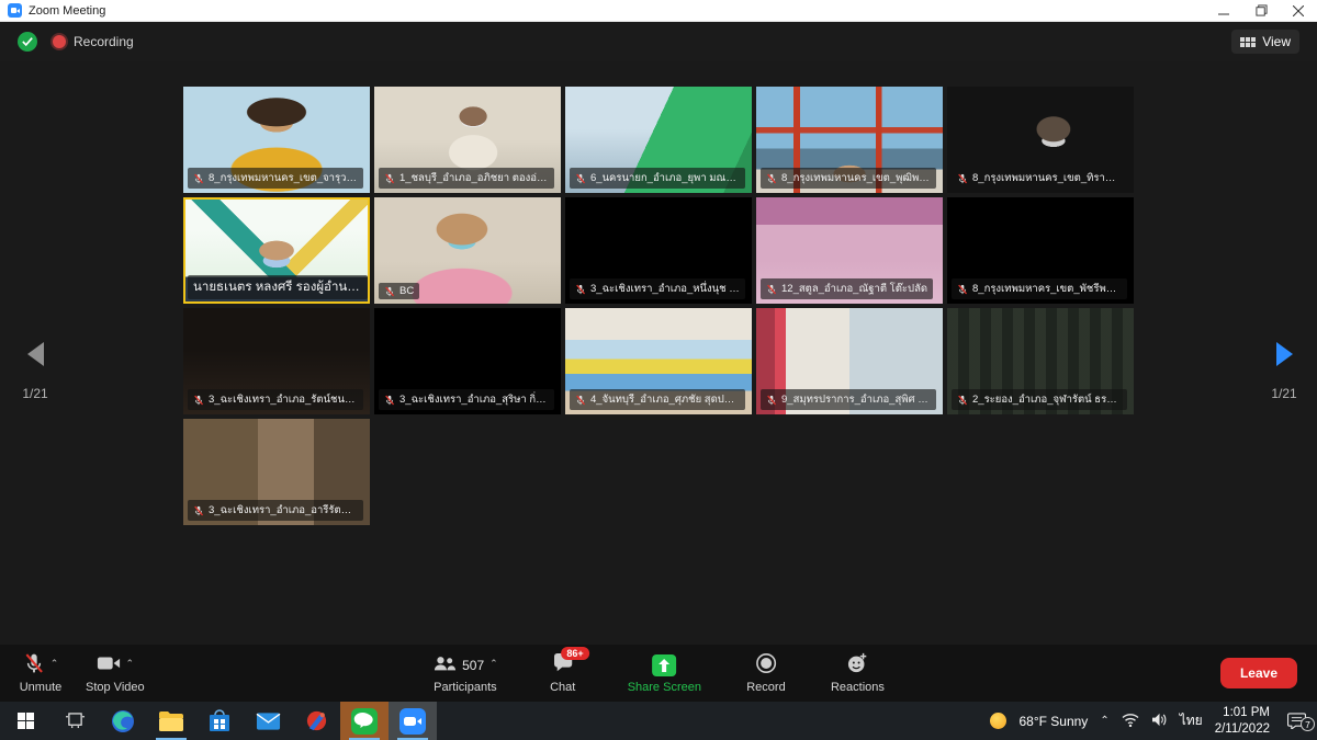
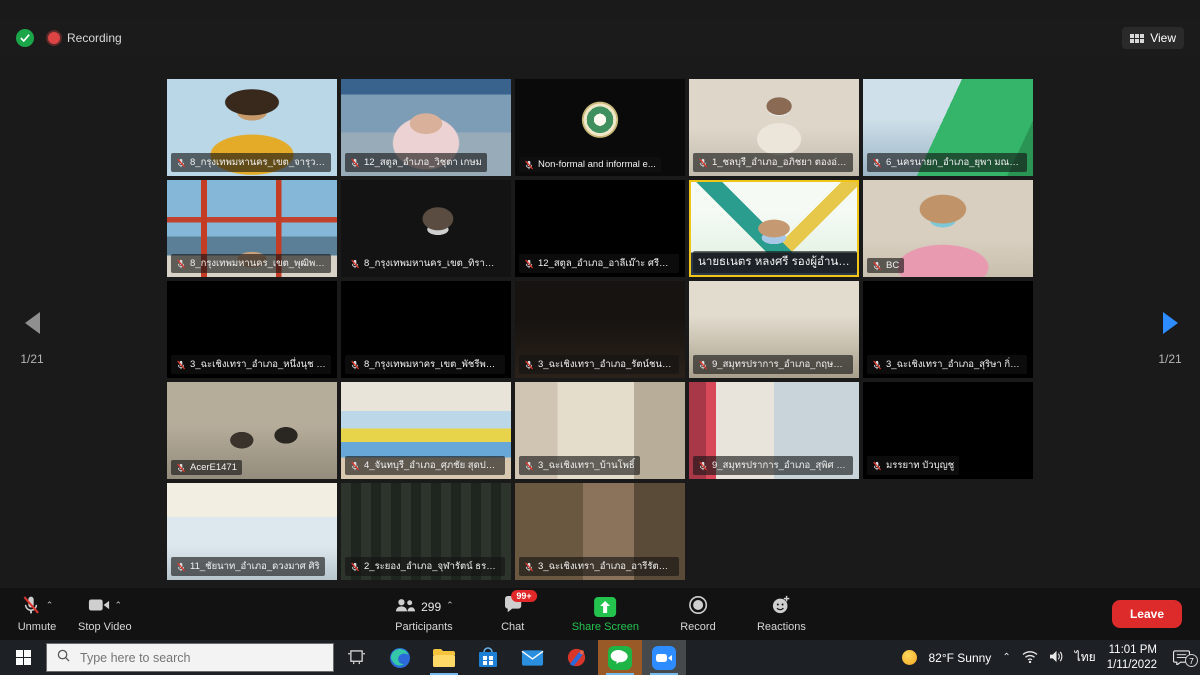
- Zoom Meeting
  Recording
  View
  1/21
  8_กรุงเทพมหานคร_เขต_จารุวรร
+ 12_สตูล_อำเภอ_วิชุตา เกษม
+ Non-formal and informal e...
  1_ชลบุรี_อำเภอ_อภิชยา ตองอ่อน
  6_นครนายก_อำเภอ_ยุพา มณเที.
  8_กรุงเทพมหานคร_เขต_พุฒิพร..
  8_กรุงเทพมหานคร_เขต_ทิราภร.
+ 12_สตูล_อำเภอ_อาลีเม๊าะ ศรียาน
  นายธเนตร หลงศรี รองผู้อำนวย
  BC
  3_ฉะเชิงเทรา_อำเภอ_หนึ่งนุช สุ..
- 12_สตูล_อำเภอ_ณัฐาตี โต๊ะปลัด
  8_กรุงเทพมหาคร_เขต_พัชรีพร เ.
  3_ฉะเชิงเทรา_อำเภอ_รัตน์ชนก .
+ 9_สมุทรปราการ_อำเภอ_กฤษติยา
  3_ฉะเชิงเทรา_อำเภอ_สุริษา กิ่งว
+ AcerE1471
  4_จันทบุรี_อำเภอ_ศุภชัย สุดประ..
+ 3_ฉะเชิงเทรา_บ้านโพธิ์
  9_สมุทรปราการ_อำเภอ_สุพิศ ป..
+ มรรยาท บัวบุญชู
+ 11_ชัยนาท_อำเภอ_ดวงมาศ ศิริ
  2_ระยอง_อำเภอ_จุฬารัตน์ ธรรม.
  3_ฉะเชิงเทรา_อำเภอ_อารีรัตน์ แ
  1/21
  ⌃
  Unmute
  ⌃
  Stop Video
- 507
+ 299
  ⌃
  Participants
- 86+
+ 99+
  Chat
  Share Screen
  Record
  Reactions
  Leave
+ Type here to search
- 68°F Sunny
+ 82°F Sunny
  ⌃
  ไทย
- 1:01 PM
+ 11:01 PM
- 2/11/2022
+ 1/11/2022
  7
